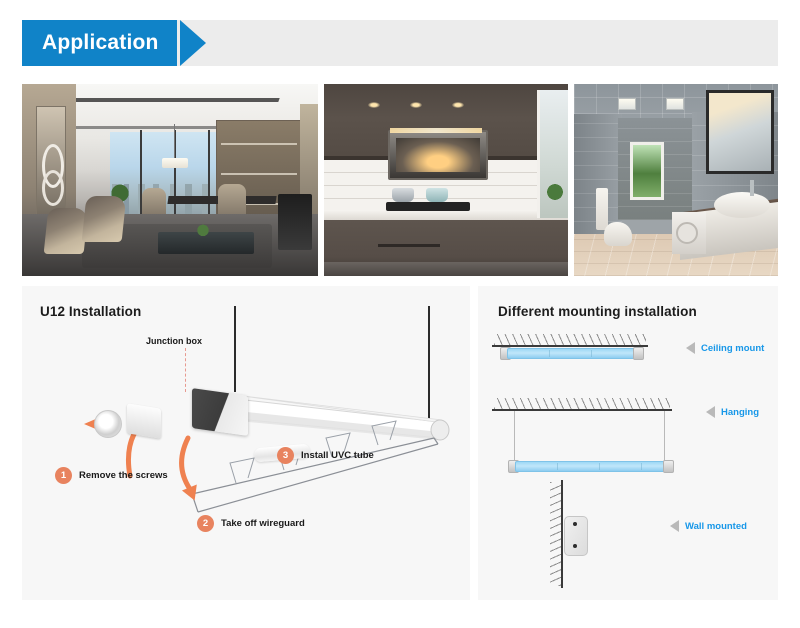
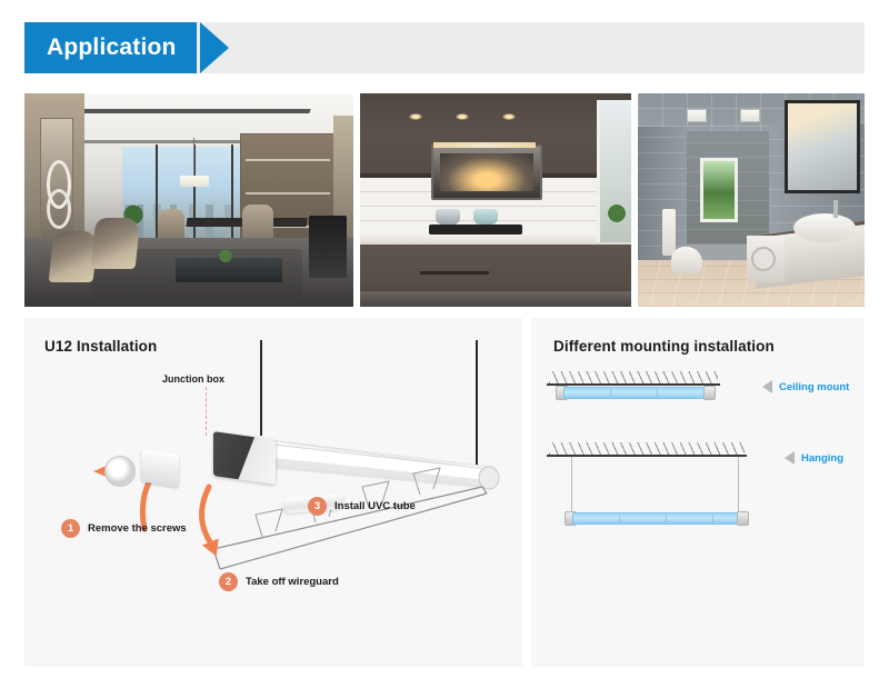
  Application
  U12 Installation
  Junction box
  1
  Remove the screws
  2
  Take off wireguard
  3
  Install UVC tube
  Different mounting installation
  Ceiling mount
  Hanging
- Wall mounted
